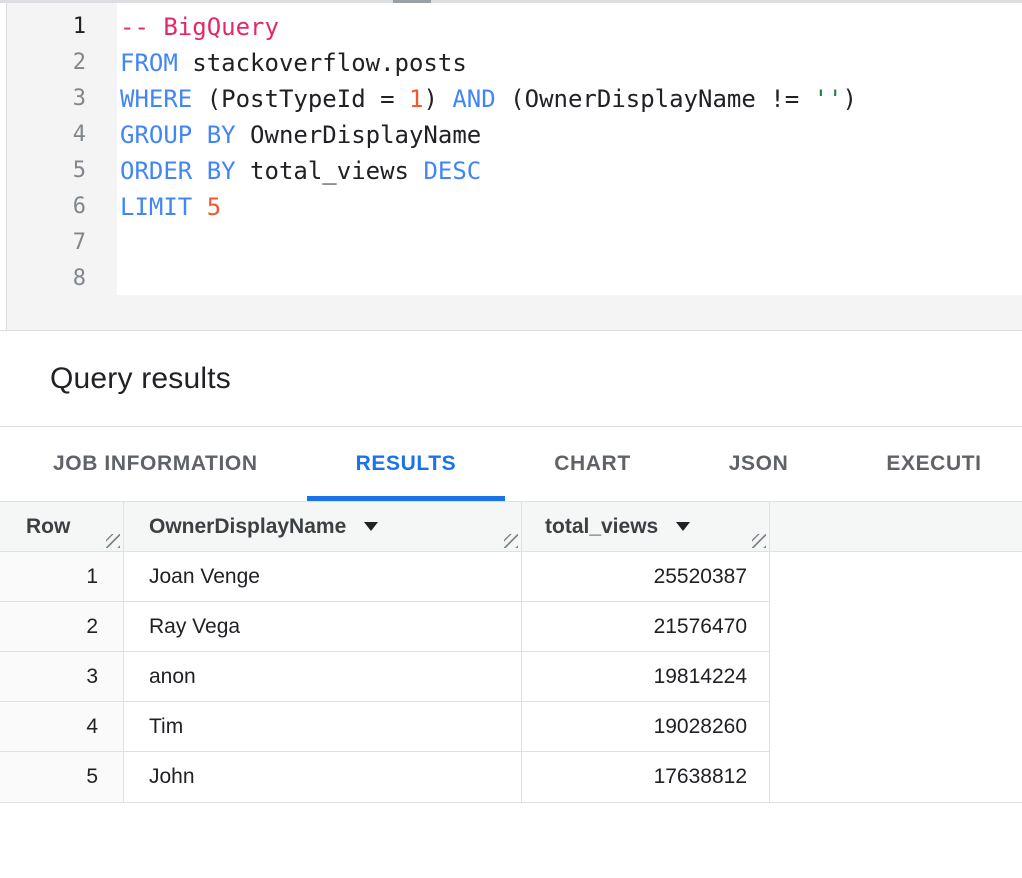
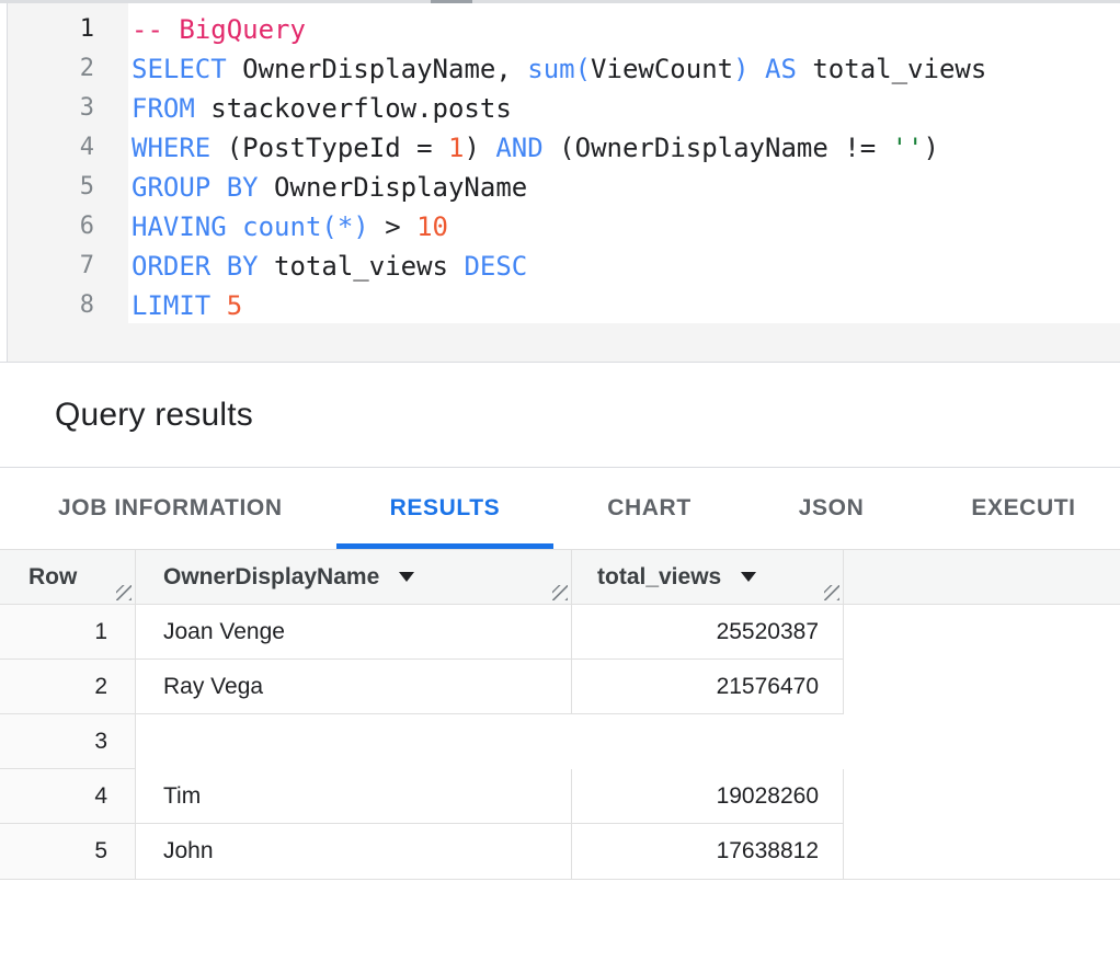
  1
  2
  3
  4
  5
  6
  7
  8
  -- BigQuery
+ SELECT OwnerDisplayName, sum(ViewCount) AS total_views
  FROM stackoverflow.posts
  WHERE (PostTypeId = 1) AND (OwnerDisplayName != '')
  GROUP BY OwnerDisplayName
+ HAVING count(*) > 10
  ORDER BY total_views DESC
  LIMIT 5
  Query results
  JOB INFORMATION
  RESULTS
  CHART
  JSON
  EXECUTI
  Row
  OwnerDisplayName
  total_views
  1
  Joan Venge
  25520387
  2
  Ray Vega
  21576470
  3
- anon
- 19814224
  4
  Tim
  19028260
  5
  John
  17638812
